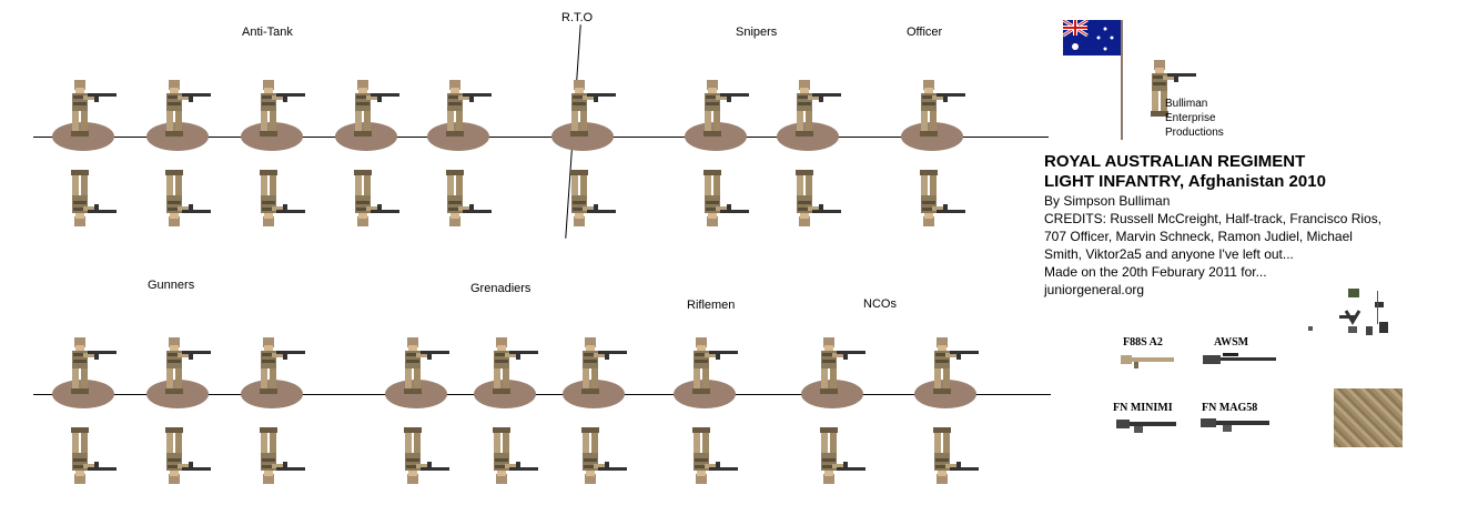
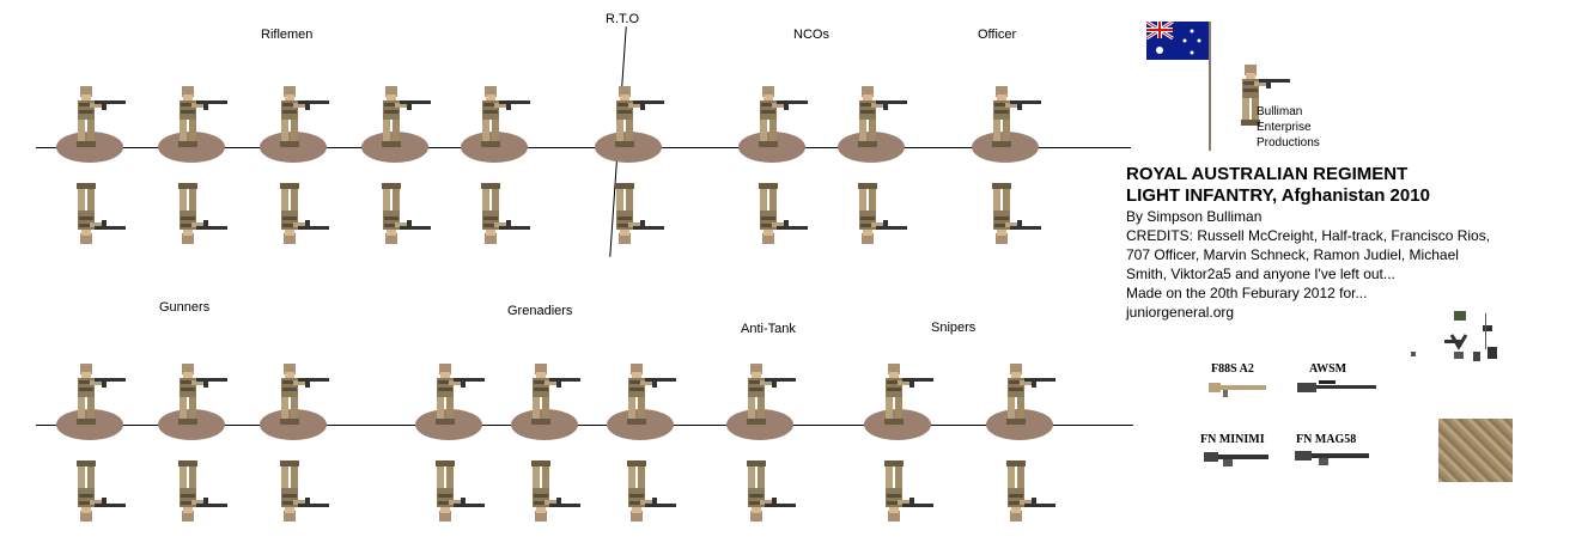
- Anti-Tank
+ Riflemen
  R.T.O
- Snipers
+ NCOs
  Officer
  Gunners
  Grenadiers
- Riflemen
+ Anti-Tank
- NCOs
+ Snipers
  Bulliman
  Enterprise
  Productions
  ROYAL AUSTRALIAN REGIMENT
  LIGHT INFANTRY, Afghanistan 2010
  By Simpson Bulliman
  CREDITS: Russell McCreight, Half-track, Francisco Rios,
  707 Officer, Marvin Schneck, Ramon Judiel, Michael
  Smith, Viktor2a5 and anyone I've left out...
- Made on the 20th Feburary 2011 for...
+ Made on the 20th Feburary 2012 for...
  juniorgeneral.org
  F88S A2
  AWSM
  FN MINIMI
  FN MAG58
